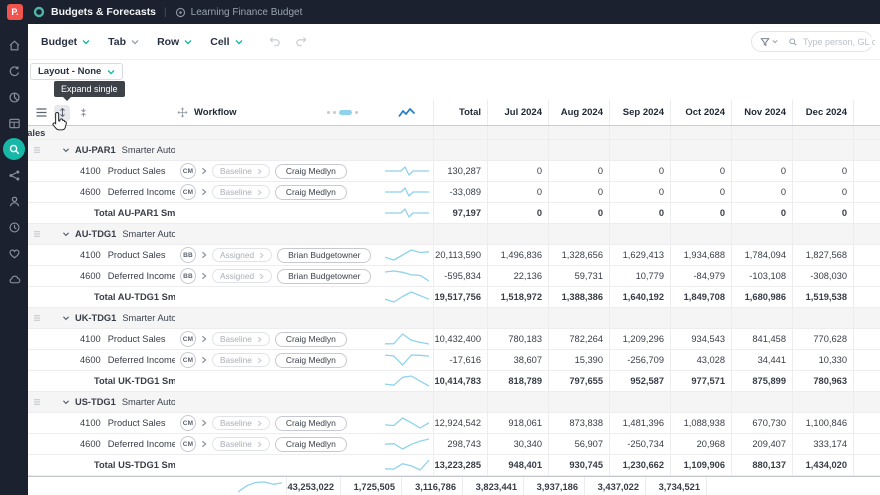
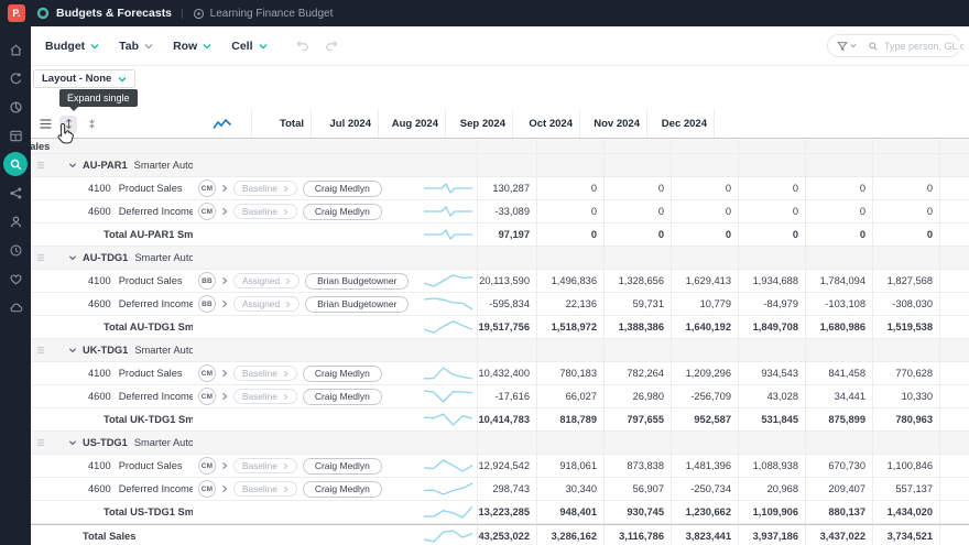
  P.
  Budgets & Forecasts
  |
  Learning Finance Budget
  Budget
  Tab
  Row
  Cell
  Type person, GL c
  Layout - None
  Expand single
- Workflow
  Total
  Jul 2024
  Aug 2024
  Sep 2024
  Oct 2024
  Nov 2024
  Dec 2024
  ales
  AU-PAR1
  4100
  Product Sales
  Baseline
  Craig Medlyn
  130,287
  0
  0
  0
  0
  0
  0
  4600
  Deferred Income
  Baseline
  Craig Medlyn
  -33,089
  0
  0
  0
  0
  0
  0
  97,197
  0
  0
  0
  0
  0
  0
  AU-TDG1
  4100
  Product Sales
  Assigned
  Brian Budgetowner
  20,113,590
  1,496,836
  1,328,656
  1,629,413
  1,934,688
  1,784,094
  1,827,568
  4600
  Deferred Income
  Assigned
  Brian Budgetowner
  -595,834
  22,136
  59,731
  10,779
  -84,979
  -103,108
  -308,030
  19,517,756
  1,518,972
  1,388,386
  1,640,192
  1,849,708
  1,680,986
  1,519,538
  UK-TDG1
  4100
  Product Sales
  Baseline
  Craig Medlyn
  10,432,400
  780,183
  782,264
  1,209,296
  934,543
  841,458
  770,628
  4600
  Deferred Income
  Baseline
  Craig Medlyn
  -17,616
- 38,607
+ 66,027
- 15,390
+ 26,980
  -256,709
  43,028
  34,441
  10,330
  10,414,783
  818,789
  797,655
  952,587
- 977,571
+ 531,845
  875,899
  780,963
  US-TDG1
  4100
  Product Sales
  Baseline
  Craig Medlyn
  12,924,542
  918,061
  873,838
  1,481,396
  1,088,938
  670,730
  1,100,846
  4600
  Deferred Income
  Baseline
  Craig Medlyn
  298,743
  30,340
  56,907
  -250,734
  20,968
  209,407
- 333,174
+ 557,137
  13,223,285
  948,401
  930,745
  1,230,662
  1,109,906
  880,137
  1,434,020
+ Total Sales
  43,253,022
- 1,725,505
+ 3,286,162
  3,116,786
  3,823,441
  3,937,186
  3,437,022
  3,734,521
